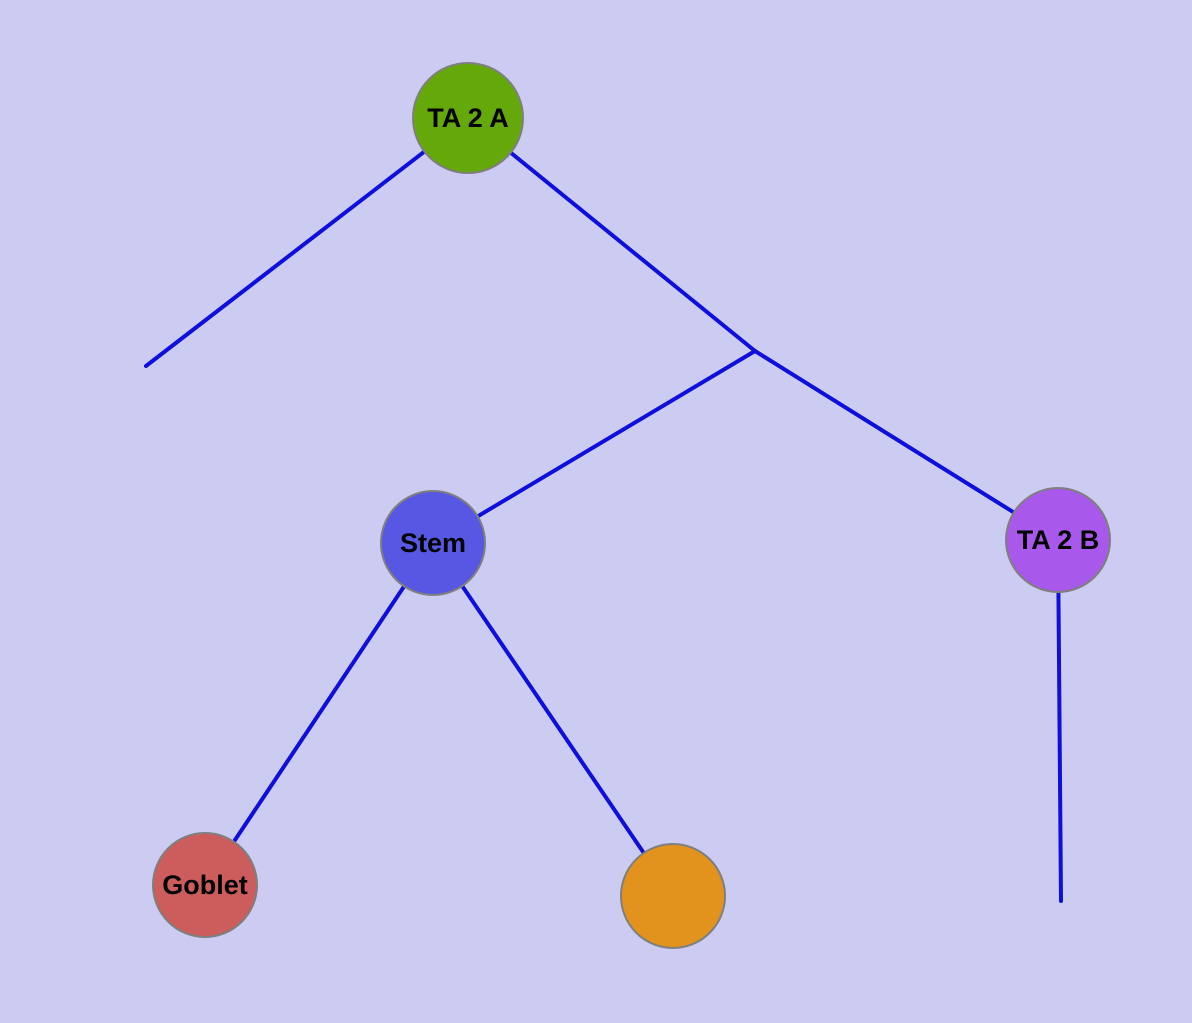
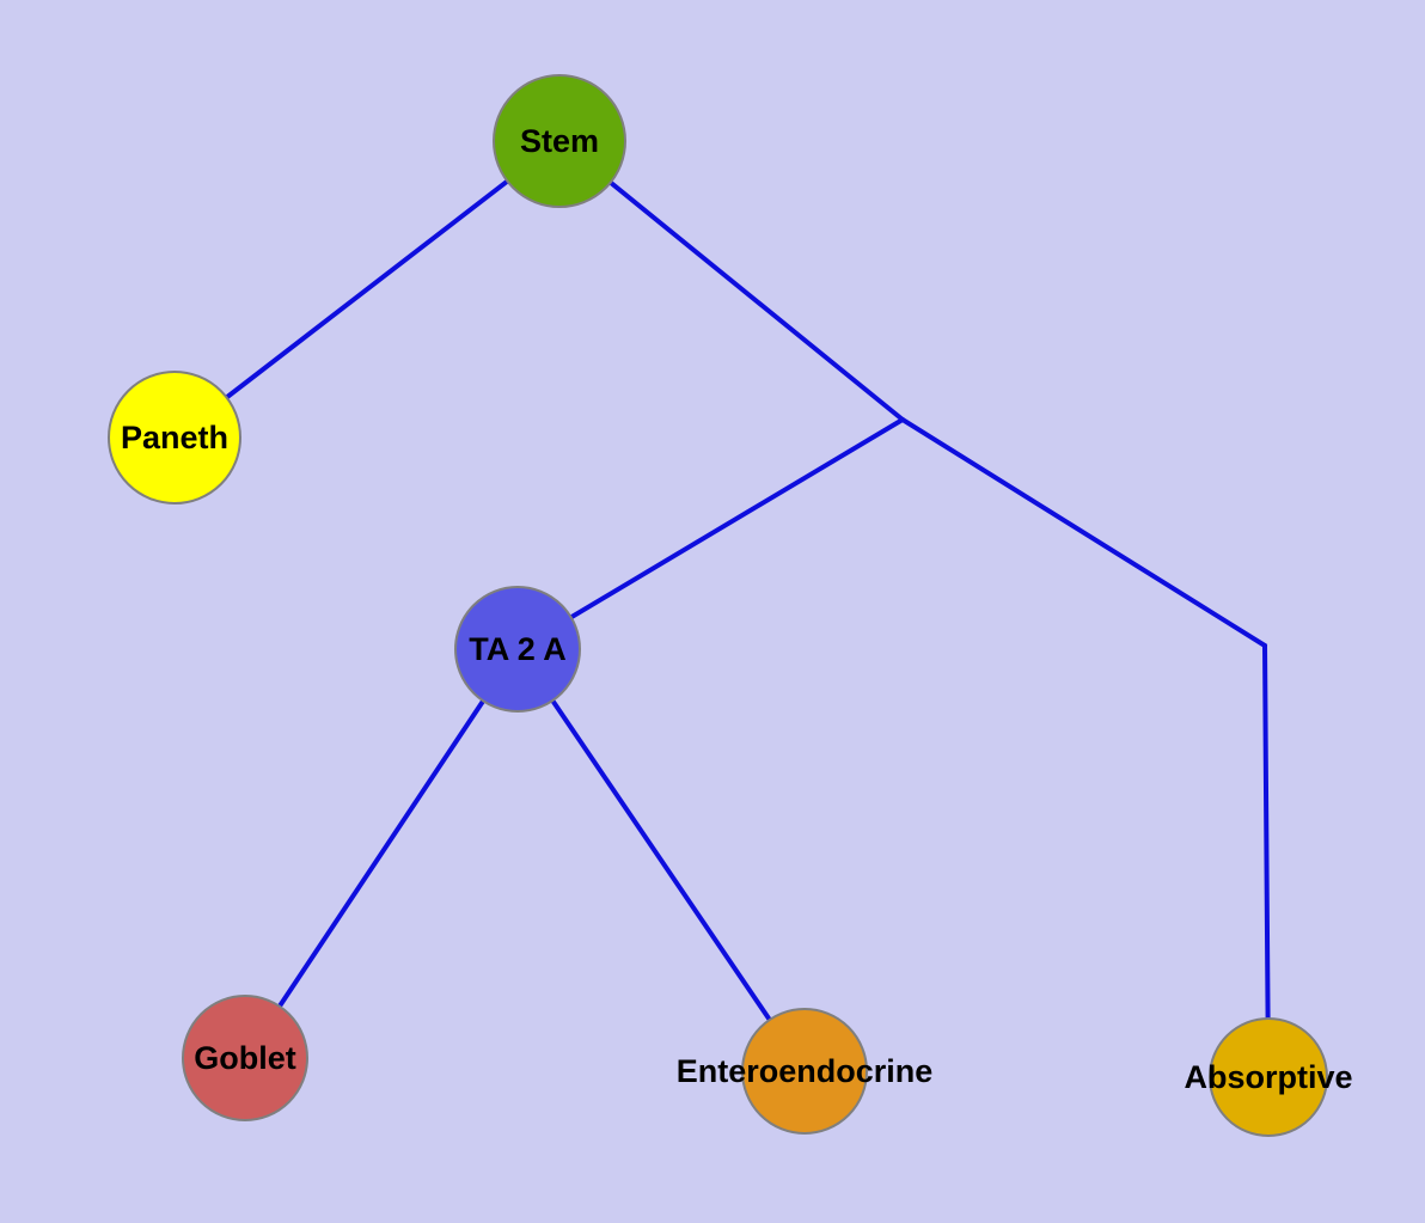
- TA 2 A
+ Stem
+ Paneth
- Stem
+ TA 2 A
- TA 2 B
  Goblet
+ Enteroendocrine
+ Absorptive
